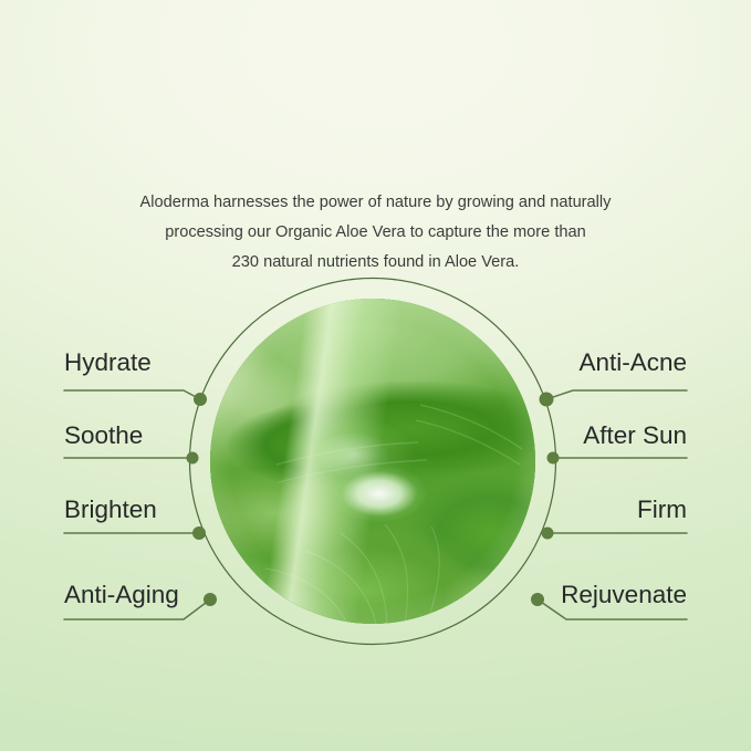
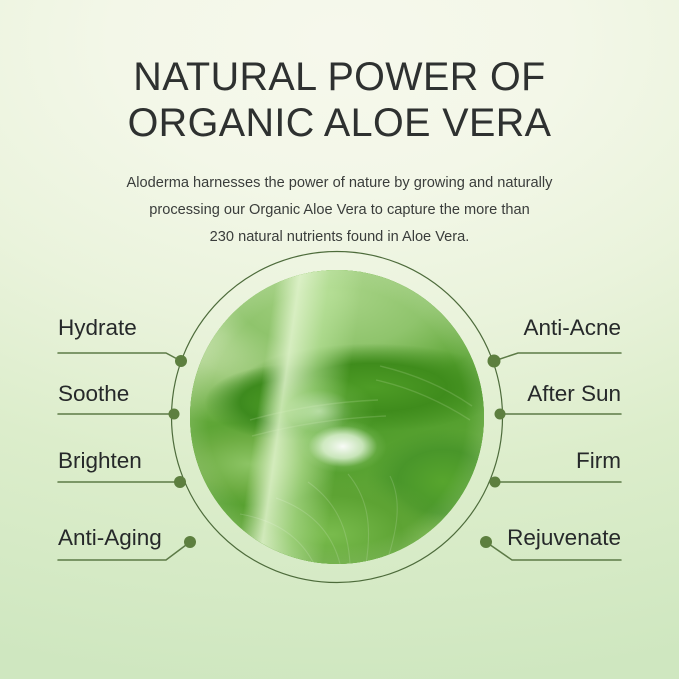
+ NATURAL POWER OF
+ ORGANIC ALOE VERA
  Aloderma harnesses the power of nature by growing and naturally
  processing our Organic Aloe Vera to capture the more than
  230 natural nutrients found in Aloe Vera.
  Hydrate
  Soothe
  Brighten
  Anti-Aging
  Anti-Acne
  After Sun
  Firm
  Rejuvenate
